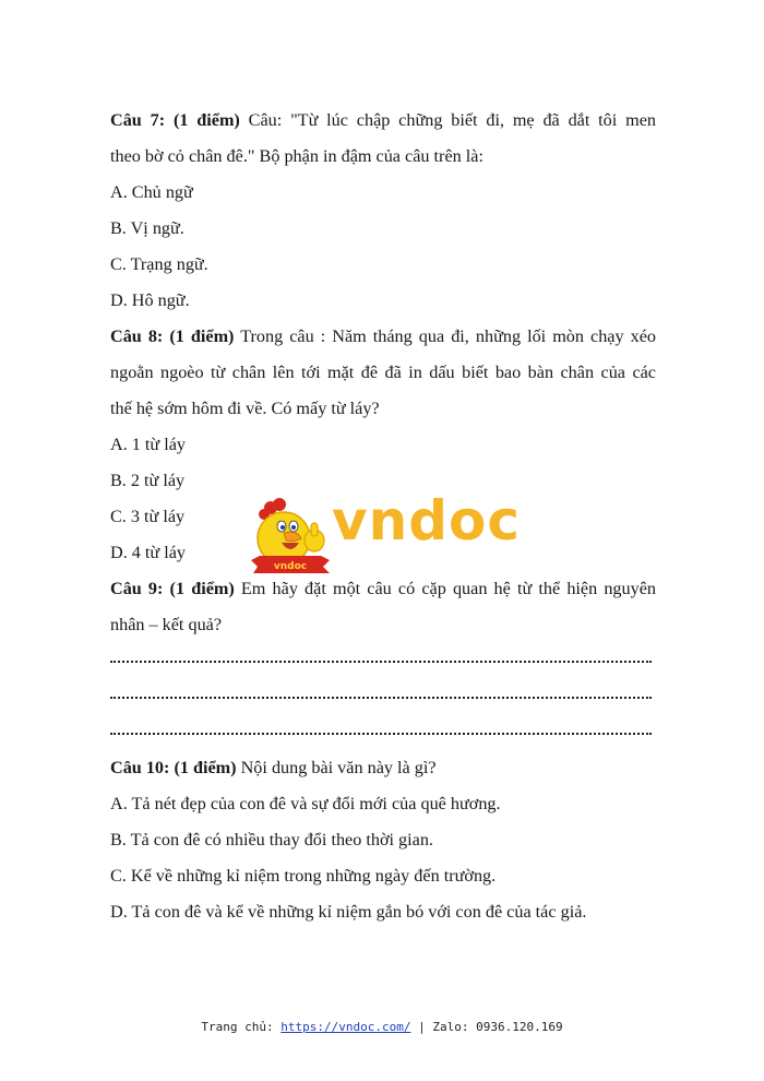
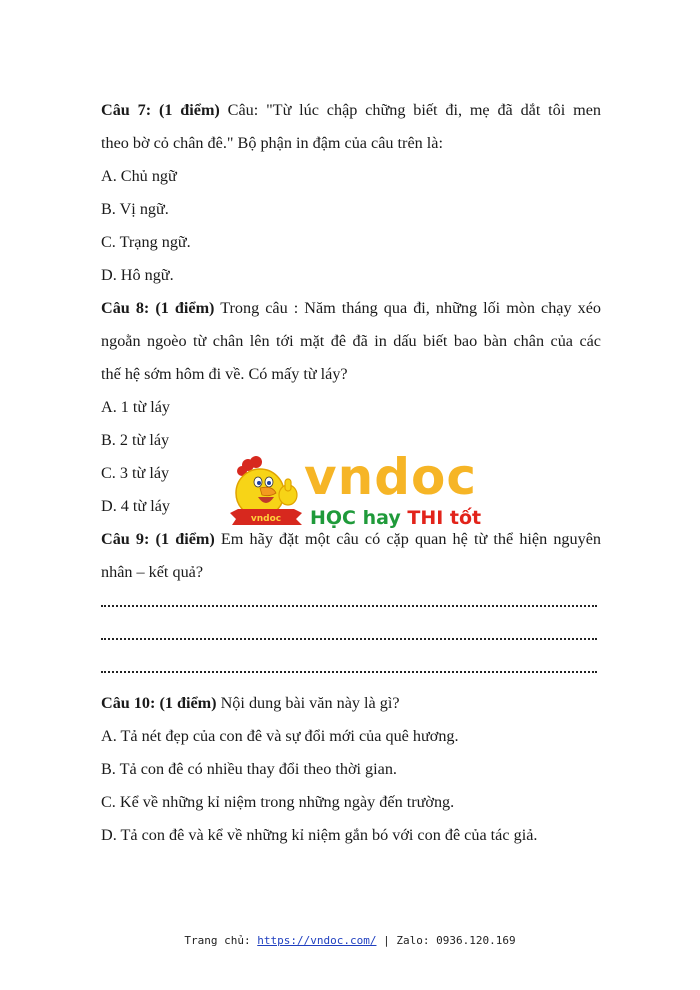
  Câu 7: (1 điểm) Câu: "Từ lúc chập chững biết đi, mẹ đã dắt tôi men
  theo bờ cỏ chân đê." Bộ phận in đậm của câu trên là:
  A. Chủ ngữ
  B. Vị ngữ.
  C. Trạng ngữ.
  D. Hô ngữ.
  Câu 8: (1 điểm) Trong câu : Năm tháng qua đi, những lối mòn chạy xéo
  ngoằn ngoèo từ chân lên tới mặt đê đã in dấu biết bao bàn chân của các
  thế hệ sớm hôm đi về. Có mấy từ láy?
  A. 1 từ láy
  B. 2 từ láy
  C. 3 từ láy
  D. 4 từ láy
  Câu 9: (1 điểm) Em hãy đặt một câu có cặp quan hệ từ thể hiện nguyên
  nhân – kết quả?
  Câu 10: (1 điểm) Nội dung bài văn này là gì?
  A. Tả nét đẹp của con đê và sự đổi mới của quê hương.
  B. Tả con đê có nhiều thay đổi theo thời gian.
  C. Kể về những kỉ niệm trong những ngày đến trường.
  D. Tả con đê và kể về những kỉ niệm gắn bó với con đê của tác giả.
  vndoc
  vndoc
+ HỌC hay THI tốt
  Trang chủ: https://vndoc.com/ | Zalo: 0936.120.169
